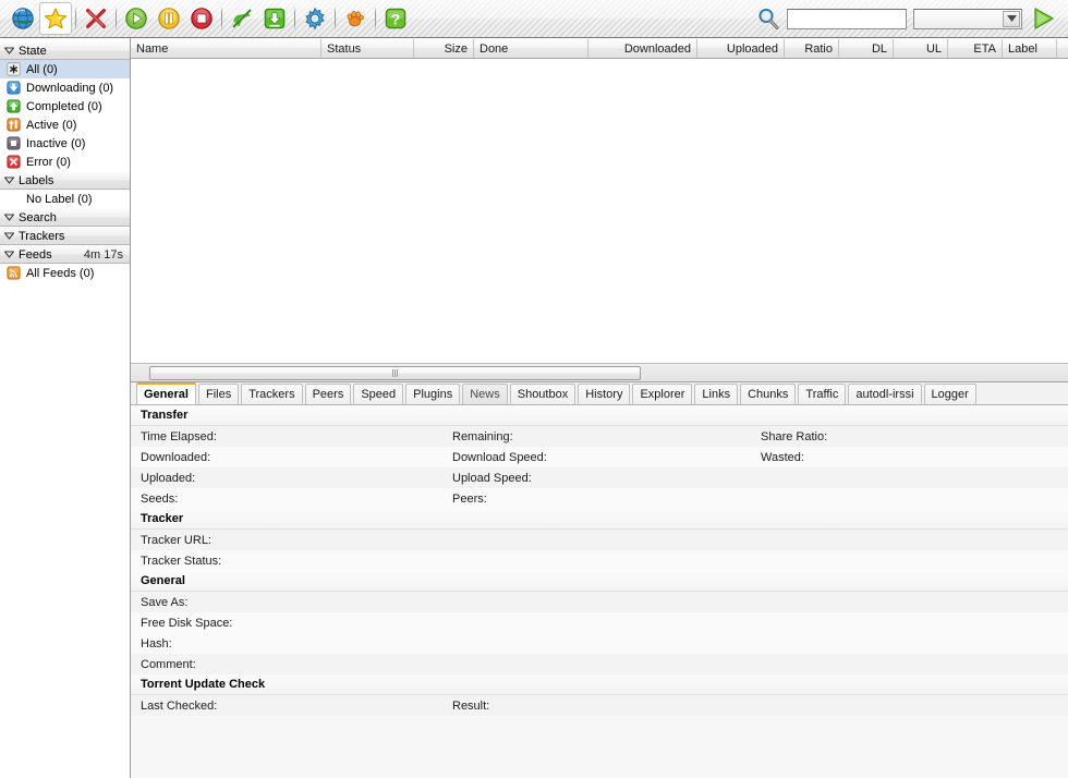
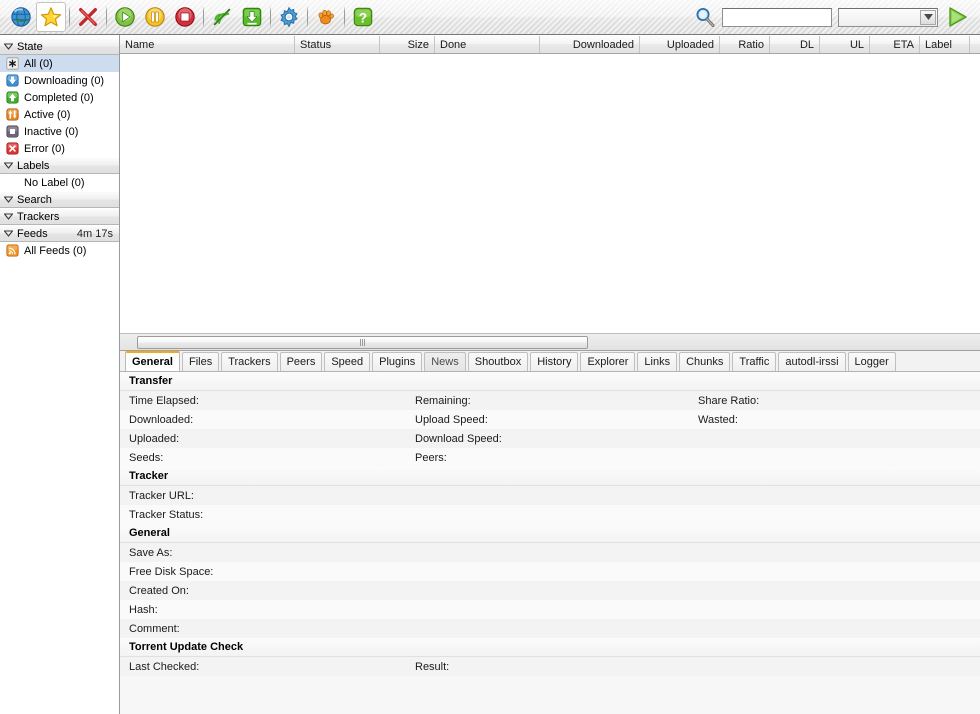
  ?
  State
  All (0)
  Downloading (0)
  Completed (0)
  Active (0)
  Inactive (0)
  Error (0)
  Labels
  No Label (0)
  Search
  Trackers
  Feeds
  4m 17s
  All Feeds (0)
  Name
  Status
  Size
  Done
  Downloaded
  Uploaded
  Ratio
  DL
  UL
  ETA
  Label
  General
  Files
  Trackers
  Peers
  Speed
  Plugins
  News
  Shoutbox
  History
  Explorer
  Links
  Chunks
  Traffic
  autodl-irssi
  Logger
  Transfer
  Time Elapsed:
  Remaining:
  Share Ratio:
  Downloaded:
- Download Speed:
+ Upload Speed:
  Wasted:
  Uploaded:
- Upload Speed:
+ Download Speed:
  Seeds:
  Peers:
  Tracker
  Tracker URL:
  Tracker Status:
  General
  Save As:
  Free Disk Space:
+ Created On:
  Hash:
  Comment:
  Torrent Update Check
  Last Checked:
  Result:
